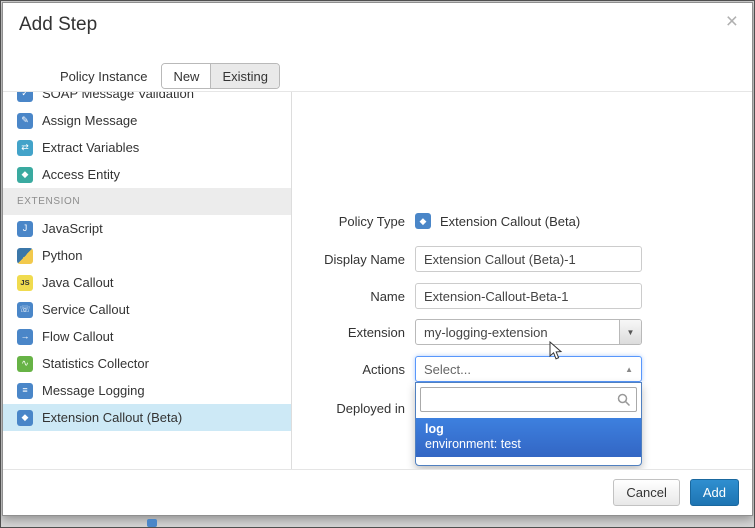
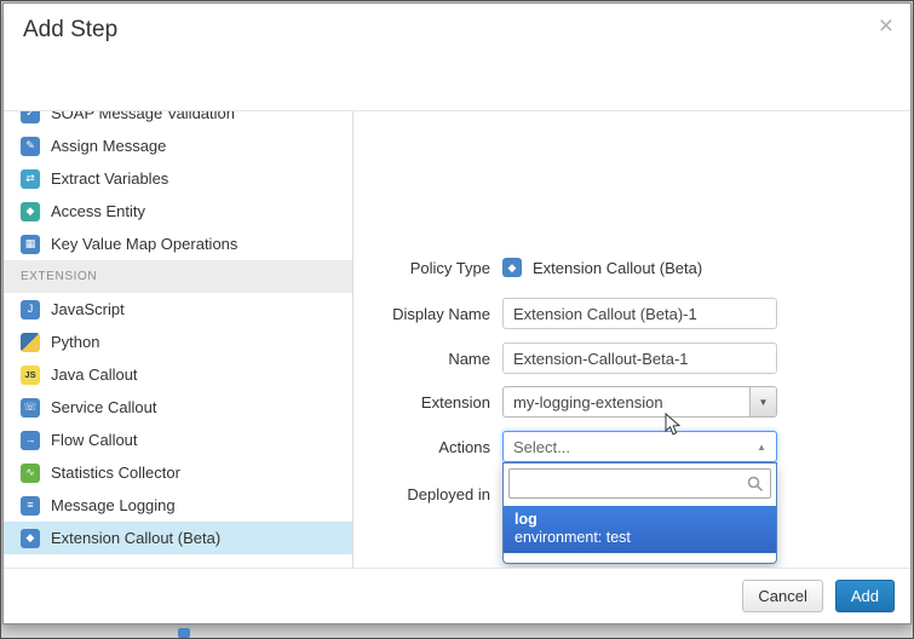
  Add Step
  ×
- Policy Instance
- New
- Existing
  ✓
  SOAP Message Validation
  ✎
  Assign Message
  ⇄
  Extract Variables
  ◆
  Access Entity
+ ▦
+ Key Value Map Operations
  EXTENSION
  J
  JavaScript
  Python
  JS
  Java Callout
  ☏
  Service Callout
  →
  Flow Callout
  ∿
  Statistics Collector
  ≡
  Message Logging
  ◆
  Extension Callout (Beta)
  Policy Type
  ◆
  Extension Callout (Beta)
  Display Name
  Extension Callout (Beta)-1
  Name
  Extension-Callout-Beta-1
  Extension
  my-logging-extension
  ▼
  Actions
  Select...
  ▲
  Deployed in
  log
  environment: test
  Cancel
  Add
